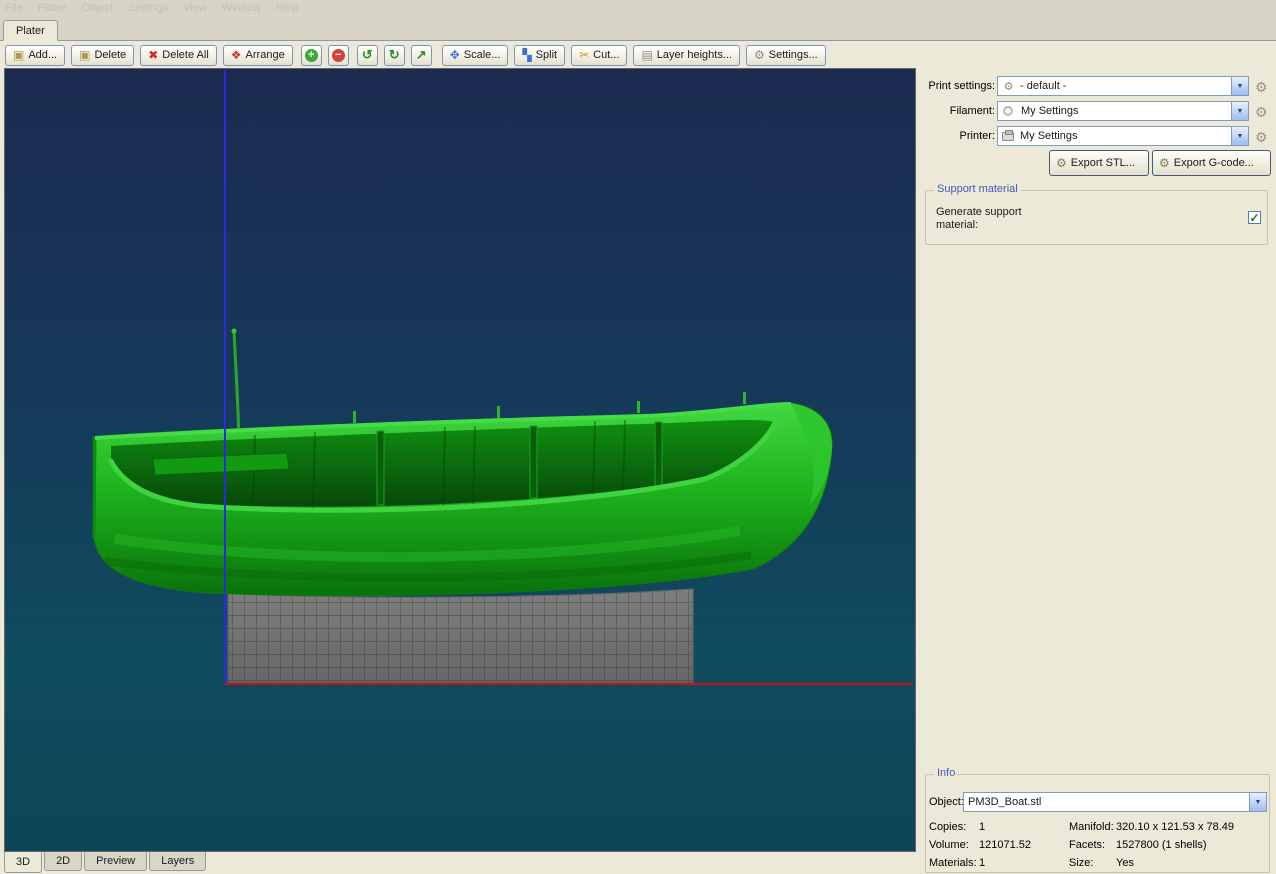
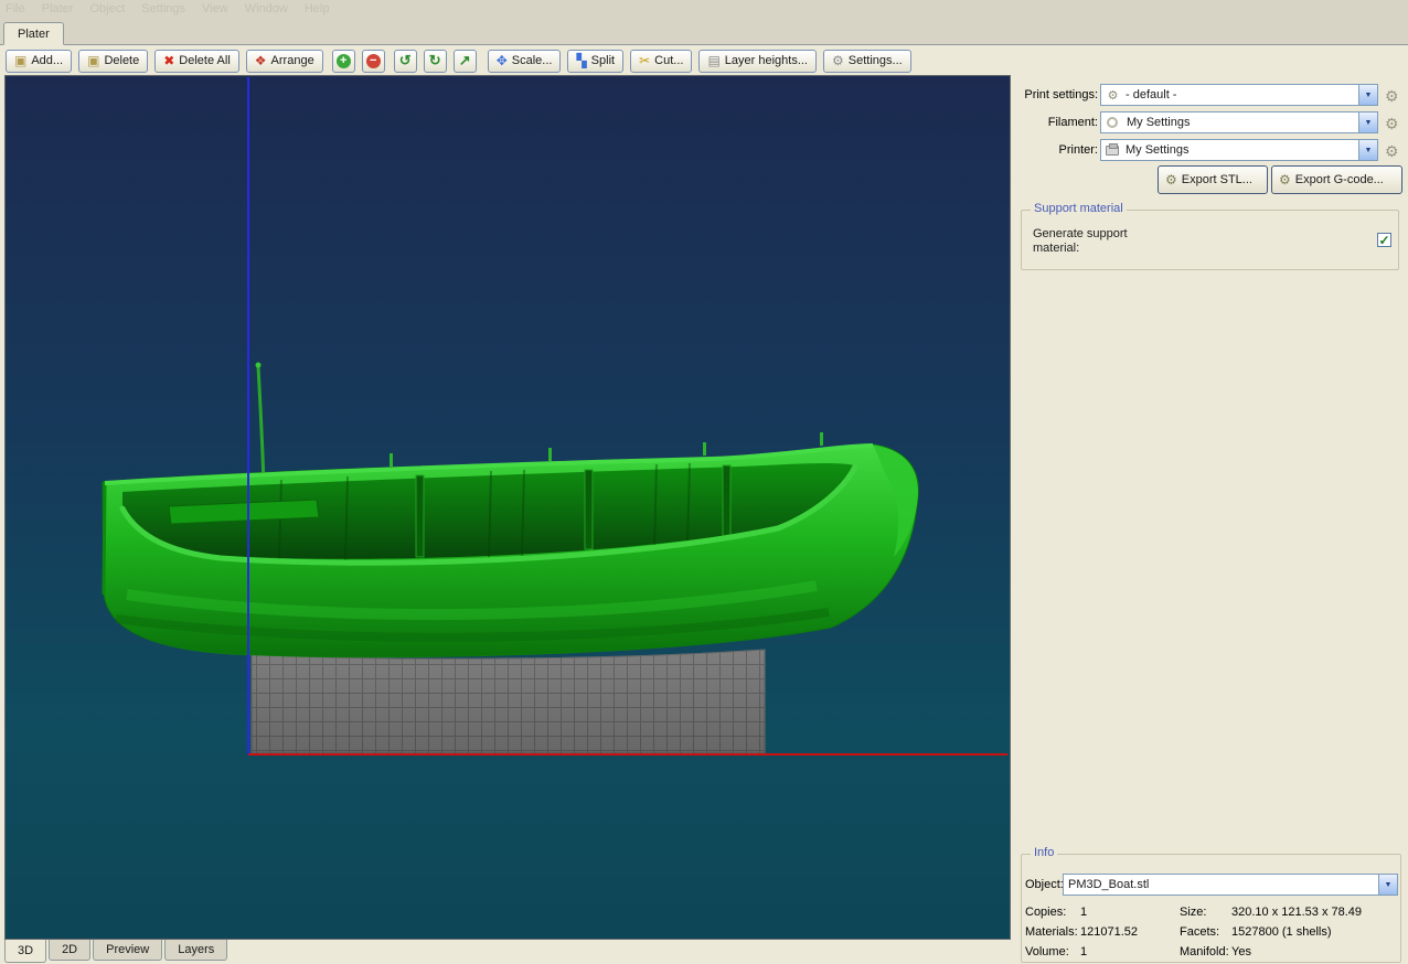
  Plater
  ▣
  Add...
  ▣
  Delete
  ✖
  Delete All
  ❖
  Arrange
  +
  −
  ↺
  ↻
  ↗
  ✥
  Scale...
  ▚
  Split
  ✂
  Cut...
  ▤
  Layer heights...
  ⚙
  Settings...
  3D
  2D
  Preview
  Layers
  Print settings:
  ⚙
  - default -
  ⚙
  Filament:
  My Settings
  ⚙
  Printer:
  My Settings
  ⚙
  ⚙
  Export STL...
  ⚙
  Export G-code...
  Support material
  Generate support material:
  ✓
  Info
  Object
  PM3D_Boat.stl
  Copies:
  1
- Manifold:
+ Size:
  320.10 x 121.53 x 78.49
- Volume:
+ Materials:
  121071.52
  Facets:
  1527800 (1 shells)
- Materials:
+ Volume:
  1
- Size:
+ Manifold:
  Yes
